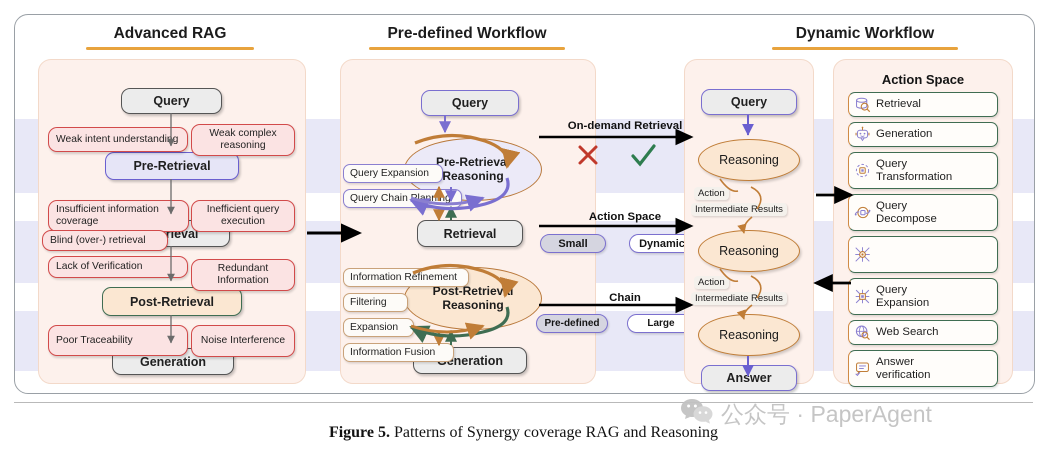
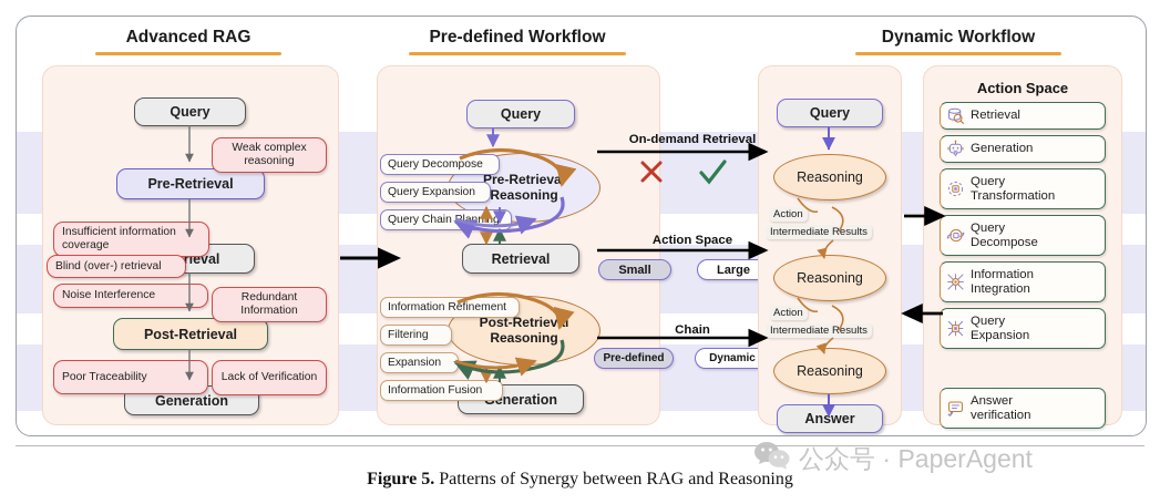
  Advanced RAG
  Pre-defined Workflow
  Dynamic Workflow
  Query
  Pre-Retrieval
  Post-Retrieval
  Generation
- Weak intent understanding
  Weak complex reasoning
  Insufficient information coverage
- Inefficient query execution
  Blind (over-) retrieval
- Lack of Verification
+ Noise Interference
  Redundant Information
  Poor Traceability
- Noise Interference
+ Lack of Verification
  Query
  Retrieval
  neration
  Pre-Retrieva
  Reasoning
  Post-Retrievl
  Reasoning
+ Query Decompose
  Query Expansion
  Query Chainlannng
  Information Refinement
  Filtering
  Expansion
  Information Fusion
  On-demand Retrieval
  Action Space
  Chain
  Small
- Dynamic
+ Large
  Pre-defined
- Large
+ Dynamic
  Query
  Reasoning
  Reasoning
  Reasoning
  Action
  Intermediate Results
  Action
  Intermediate Results
  Answer
  Action Space
  Retrieval
  Generation
  Query
  Transformation
  Query
  Decompose
+ Information
+ Integration
  Query
  Expansion
- Web Search
  Answer
  verification
- Figure 5. Patterns of Synergy coverage RAG and Reasoning
+ Figure 5. Patterns of Synergy between RAG and Reasoning
  公众号 · PaperAgent
